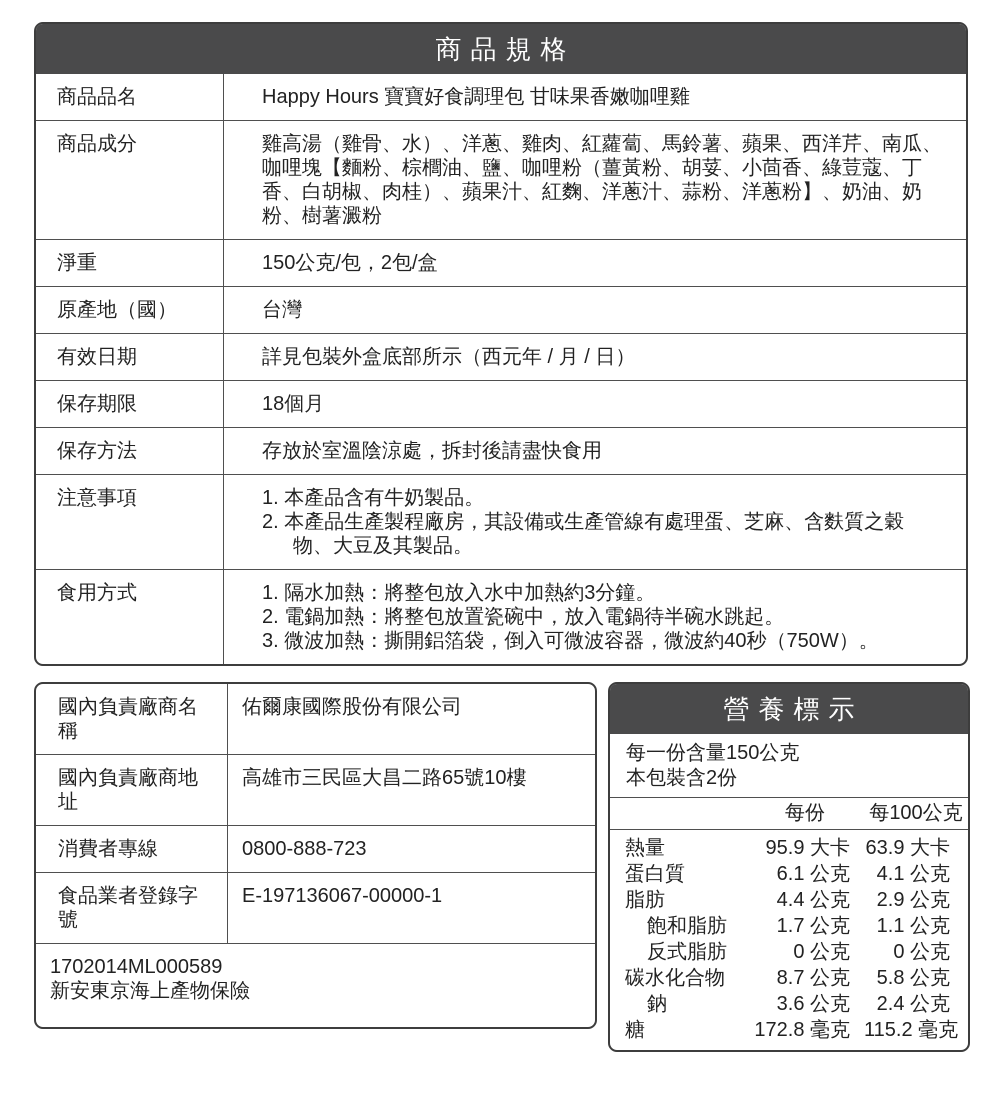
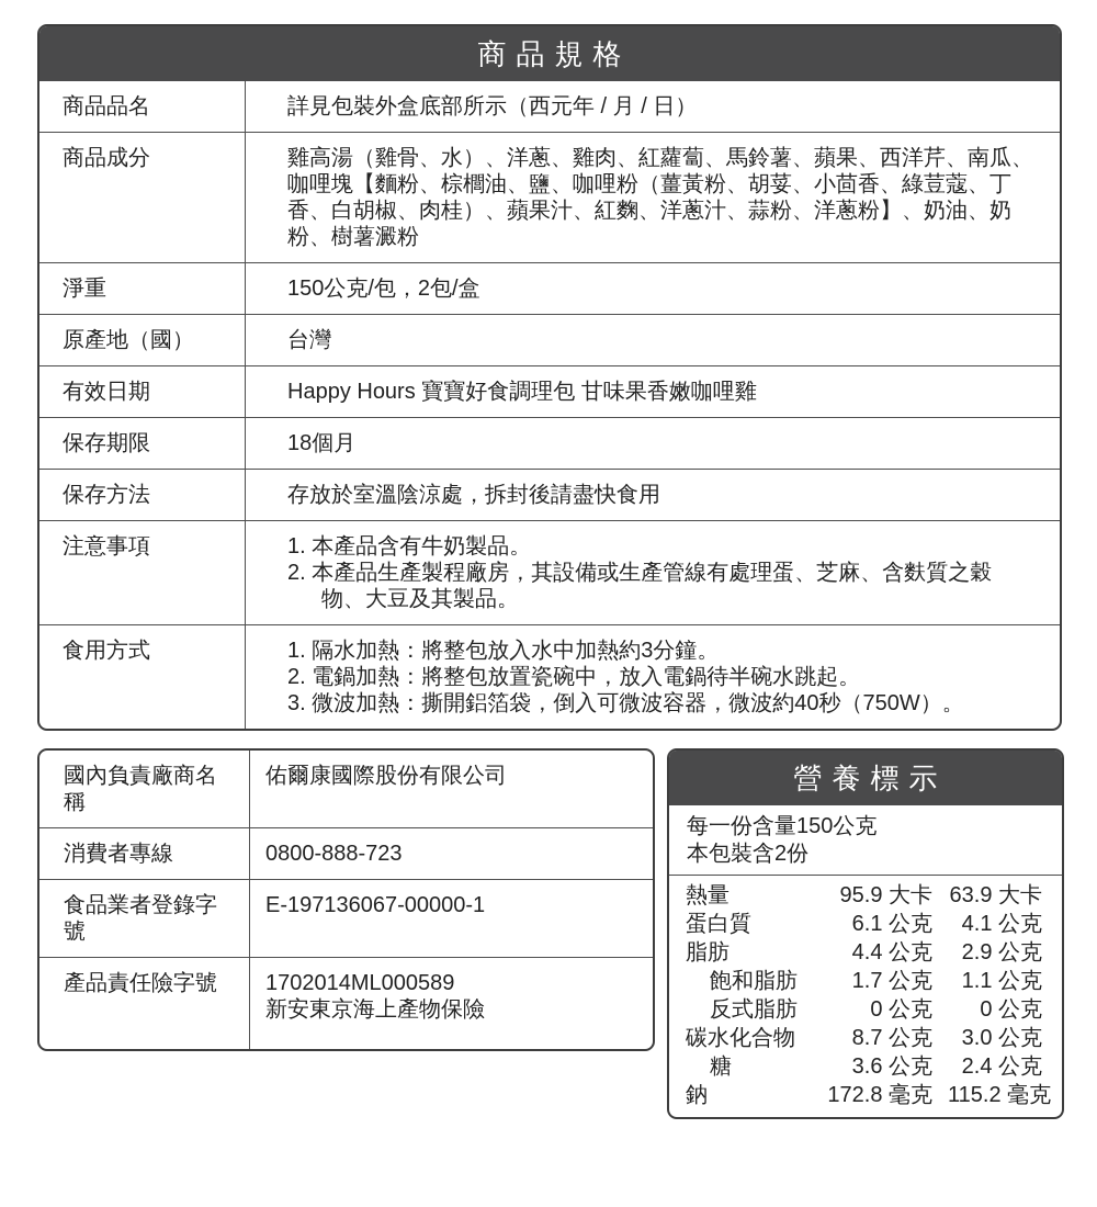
  商品規格
  商品品名
- Happy Hours 寶寶好食調理包 甘味果香嫩咖哩雞
+ 詳見包裝外盒底部所示（西元年 / 月 / 日）
  商品成分
  雞高湯（雞骨、水）、洋蔥、雞肉、紅蘿蔔、馬鈴薯、蘋果、西洋芹、南瓜、咖哩塊【麵粉、棕櫚油、鹽、咖哩粉（薑黃粉、胡荽、小茴香、綠荳蔻、丁香、白胡椒、肉桂）、蘋果汁、紅麴、洋蔥汁、蒜粉、洋蔥粉】、奶油、奶粉、樹薯澱粉
  淨重
  150公克/包，2包/盒
  原產地（國）
  台灣
  有效日期
- 詳見包裝外盒底部所示（西元年 / 月 / 日）
+ Happy Hours 寶寶好食調理包 甘味果香嫩咖哩雞
  保存期限
  18個月
  保存方法
  存放於室溫陰涼處，拆封後請盡快食用
  注意事項
  1. 本產品含有牛奶製品。
  2. 本產品生產製程廠房，其設備或生產管線有處理蛋、芝麻、含麩質之穀物、大豆及其製品。
  食用方式
  1. 隔水加熱：將整包放入水中加熱約3分鐘。
  2. 電鍋加熱：將整包放置瓷碗中，放入電鍋待半碗水跳起。
  3. 微波加熱：撕開鋁箔袋，倒入可微波容器，微波約40秒（750W）。
  國內負責廠商名稱
  佑爾康國際股份有限公司
- 國內負責廠商地址
- 高雄市三民區大昌二路65號10樓
  消費者專線
  0800-888-723
  食品業者登錄字號
  E-197136067-00000-1
+ 產品責任險字號
  1702014ML000589
  新安東京海上產物保險
  營養標示
  每一份含量150公克
  本包裝含2份
- 每份
- 每100公克
  熱量
  95.9 大卡
  63.9 大卡
  蛋白質
  6.1 公克
  4.1 公克
  脂肪
  4.4 公克
  2.9 公克
  飽和脂肪
  1.7 公克
  1.1 公克
  反式脂肪
  0 公克
  0 公克
  碳水化合物
  8.7 公克
- 5.8 公克
+ 3.0 公克
- 鈉
+ 糖
  3.6 公克
  2.4 公克
- 糖
+ 鈉
  172.8 毫克
  115.2 毫克
